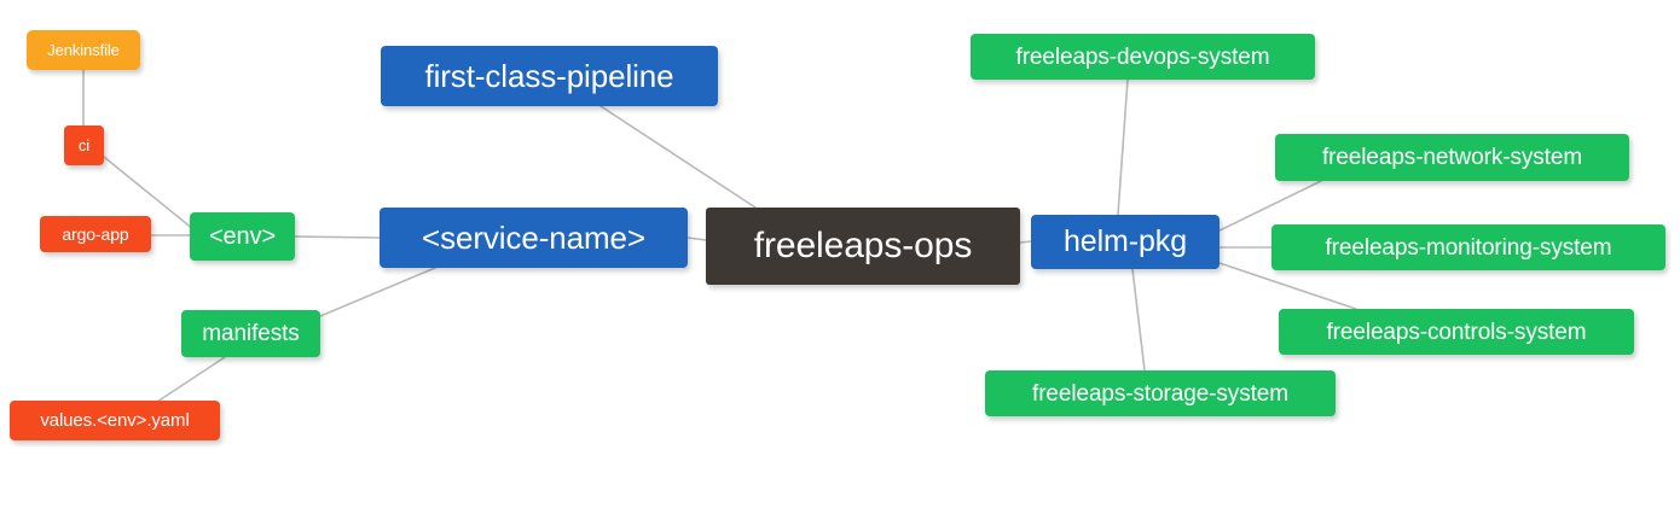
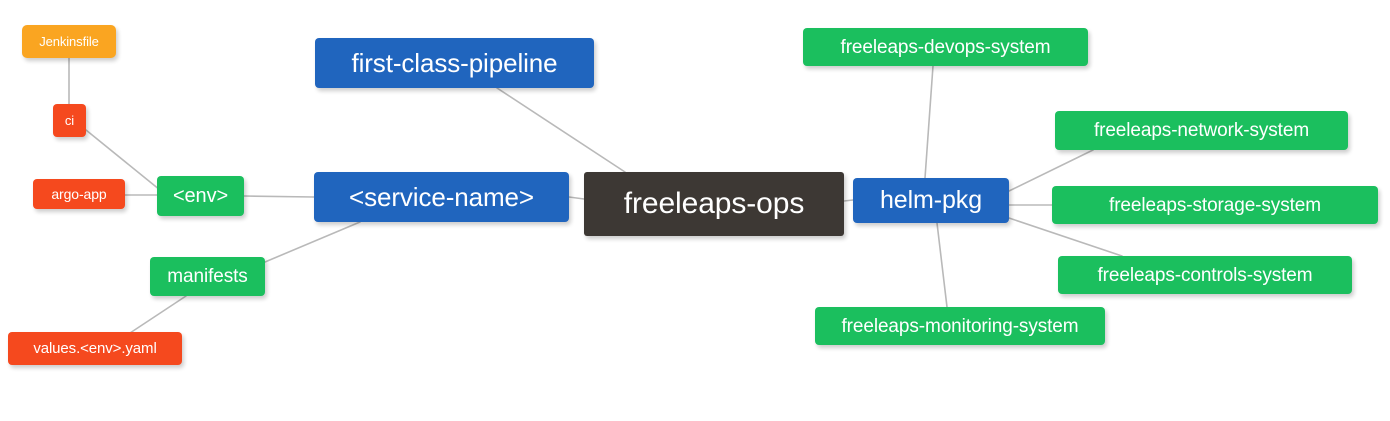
  Jenkinsfile
  ci
  argo-app
  <env>
  manifests
  values.<env>.yaml
  first-class-pipeline
  <service-name>
  freeleaps-ops
  helm-pkg
  freeleaps-devops-system
  freeleaps-network-system
- freeleaps-monitoring-system
+ freeleaps-storage-system
  freeleaps-controls-system
- freeleaps-storage-system
+ freeleaps-monitoring-system
